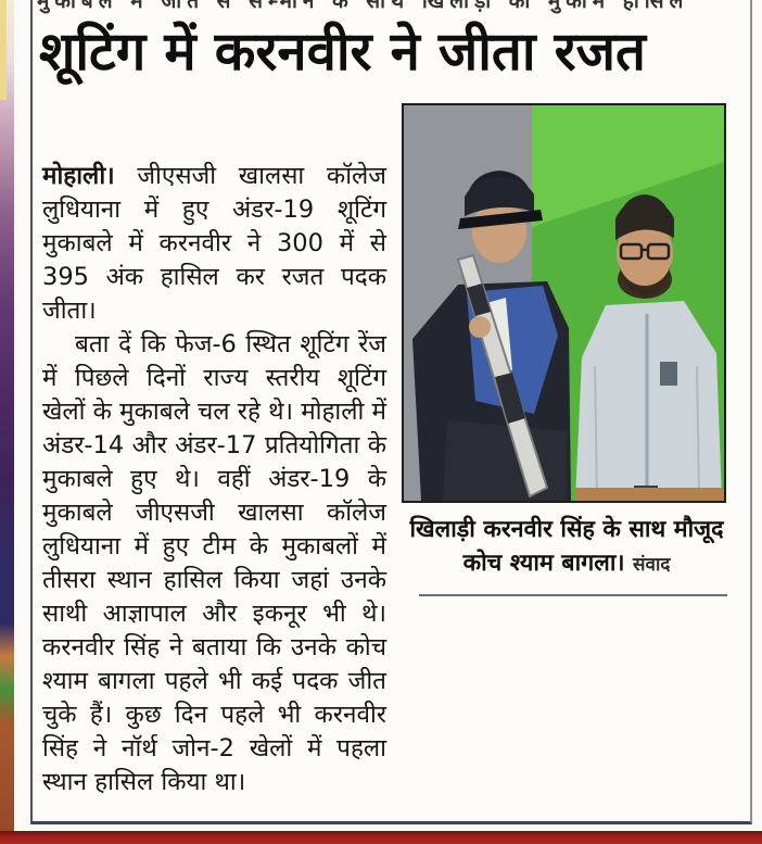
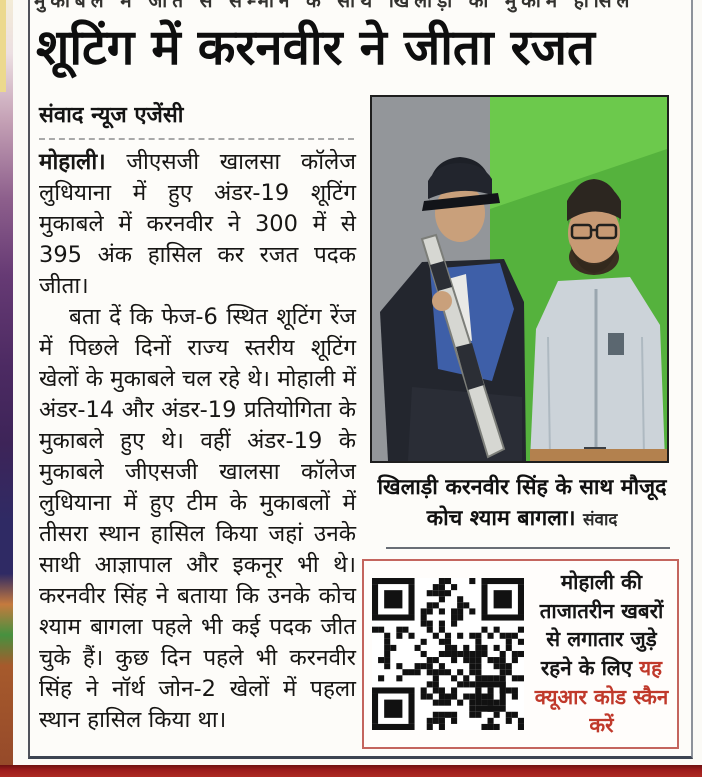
  मुकाबले में जीत से सम्मान के साथ खिलाड़ी का मुकाम हासिल
  शूटिंग में करनवीर ने जीता रजत
+ संवाद न्यूज एजेंसी
  मोहाली। जीएसजी खालसा कॉलेज लुधियाना में हुए अंडर-19 शूटिंग मुकाबले में करनवीर ने 300 में से 395 अंक हासिल कर रजत पदक जीता।
- बता दें कि फेज-6 स्थित शूटिंग रेंज में पिछले दिनों राज्य स्तरीय शूटिंग खेलों के मुकाबले चल रहे थे। मोहाली में अंडर-14 और अंडर-17 प्रतियोगिता के मुकाबले हुए थे। वहीं अंडर-19 के मुकाबले जीएसजी खालसा कॉलेज लुधियाना में हुए टीम के मुकाबलों में तीसरा स्थान हासिल किया जहां उनके साथी आज्ञापाल और इकनूर भी थे। करनवीर सिंह ने बताया कि उनके कोच श्याम बागला पहले भी कई पदक जीत चुके हैं। कुछ दिन पहले भी करनवीर सिंह ने नॉर्थ जोन-2 खेलों में पहला स्थान हासिल किया था।
+ बता दें कि फेज-6 स्थित शूटिंग रेंज में पिछले दिनों राज्य स्तरीय शूटिंग खेलों के मुकाबले चल रहे थे। मोहाली में अंडर-14 और अंडर-19 प्रतियोगिता के मुकाबले हुए थे। वहीं अंडर-19 के मुकाबले जीएसजी खालसा कॉलेज लुधियाना में हुए टीम के मुकाबलों में तीसरा स्थान हासिल किया जहां उनके साथी आज्ञापाल और इकनूर भी थे। करनवीर सिंह ने बताया कि उनके कोच श्याम बागला पहले भी कई पदक जीत चुके हैं। कुछ दिन पहले भी करनवीर सिंह ने नॉर्थ जोन-2 खेलों में पहला स्थान हासिल किया था।
  खिलाड़ी करनवीर सिंह के साथ मौजूद कोच श्याम बागला। संवाद
+ मोहाली की ताजातरीन खबरों से लगातार जुड़े रहने के लिए यह क्यूआर कोड स्कैन करें
